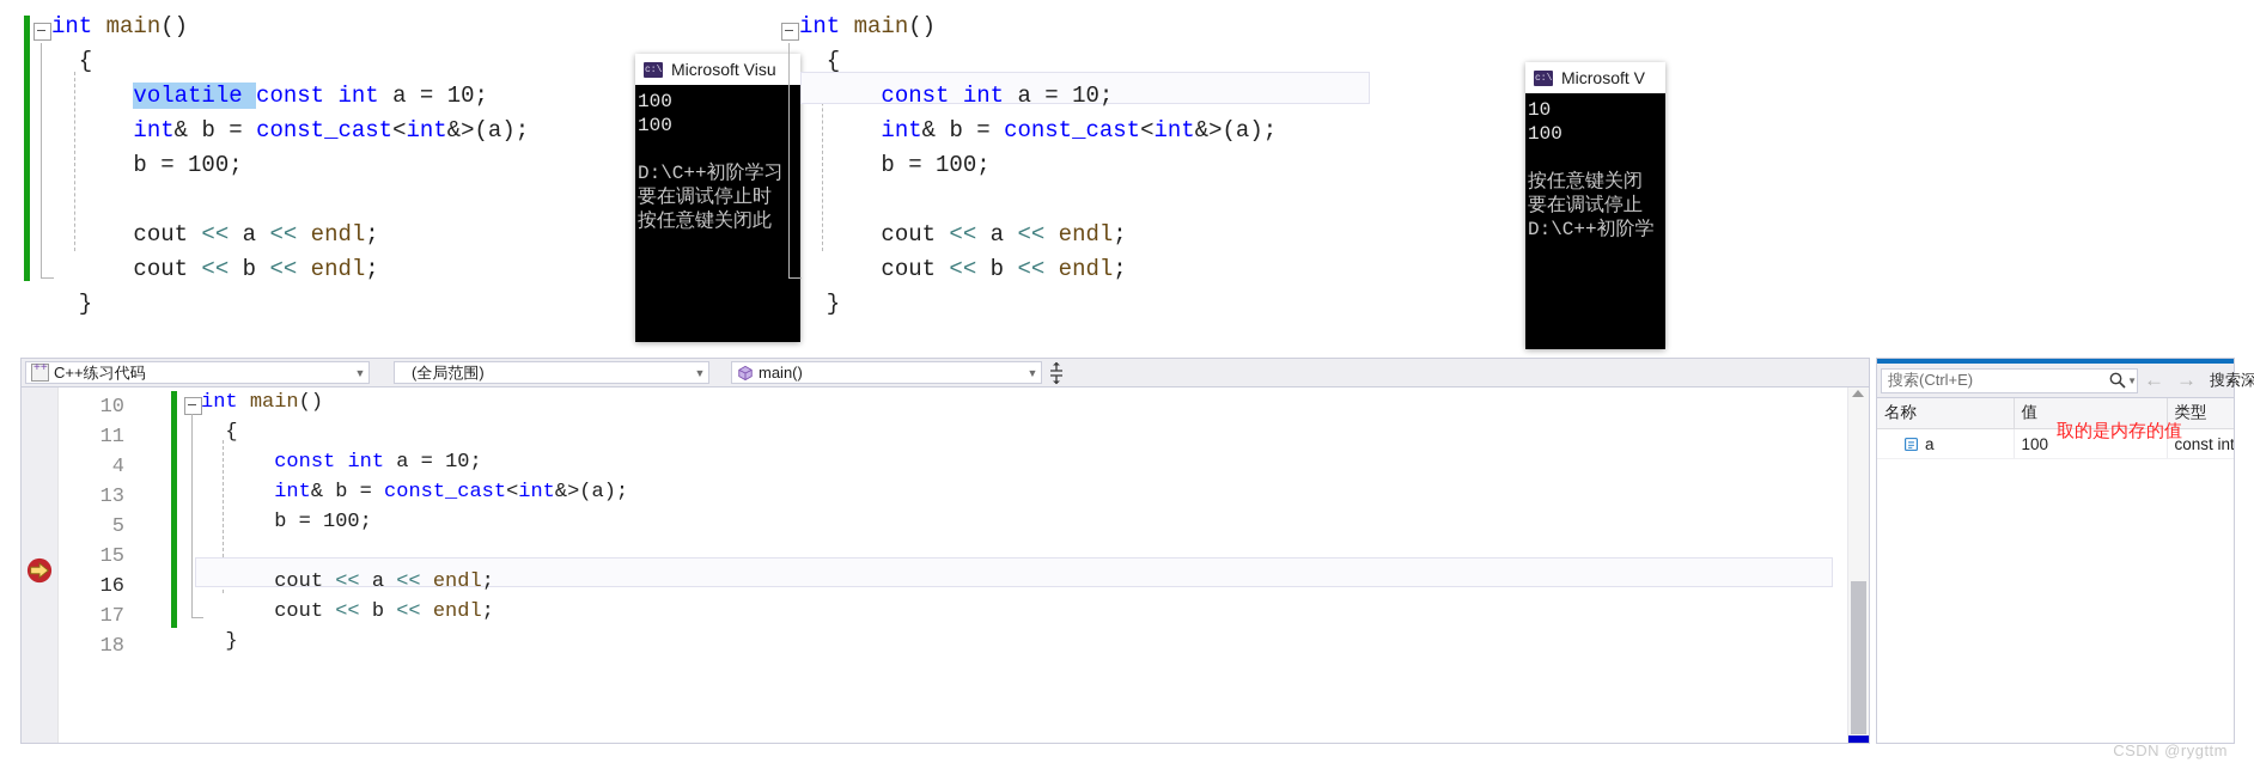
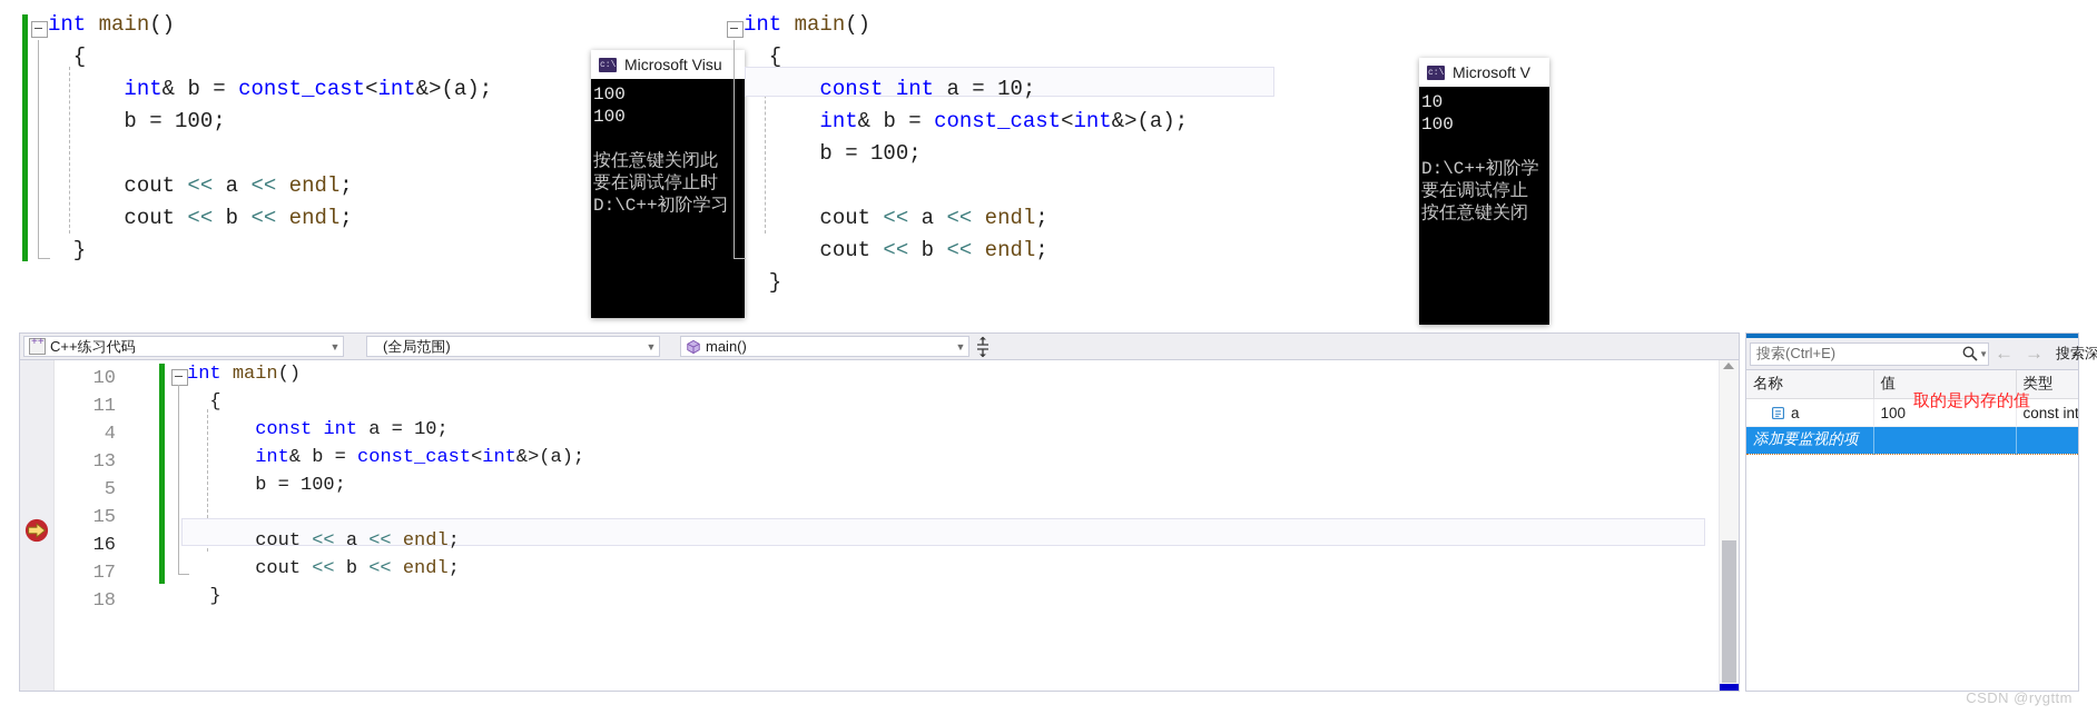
  int main()
  {
- volatile const int a = 10;
  int& b = const_cast<int&>(a);
  b = 100;
  cout << a << endl;
  cout << b << endl;
  }
  Microsoft Visu
  100
  100
- D:\C++初阶学习
+ 按任意键关闭此
  要在调试停止时
- 按任意键关闭此
+ D:\C++初阶学习
  int main()
  {
  const int a = 10;
  int& b = const_cast<int&>(a);
  b = 100;
  cout << a << endl;
  cout << b << endl;
  }
  Microsoft V
  10
  100
- 按任意键关闭
+ D:\C++初阶学
  要在调试停止
- D:\C++初阶学
+ 按任意键关闭
  C++练习代码
  ▼
  (全局范围)
  ▼
  main()
  ▼
  10
  11
  4
  13
  5
  15
  16
  17
  18
  int main()
  {
  const int a = 10;
  int& b = const_cast<int&>(a);
  b = 100;
  cout << a << endl;
  cout << b << endl;
  }
  搜索(Ctrl+E)
  ▼
  ←
  →
  名称	值	类型
  a	100	const int
+ 添加要监视的项
  取的是内存的值
  CSDN @rygttm
